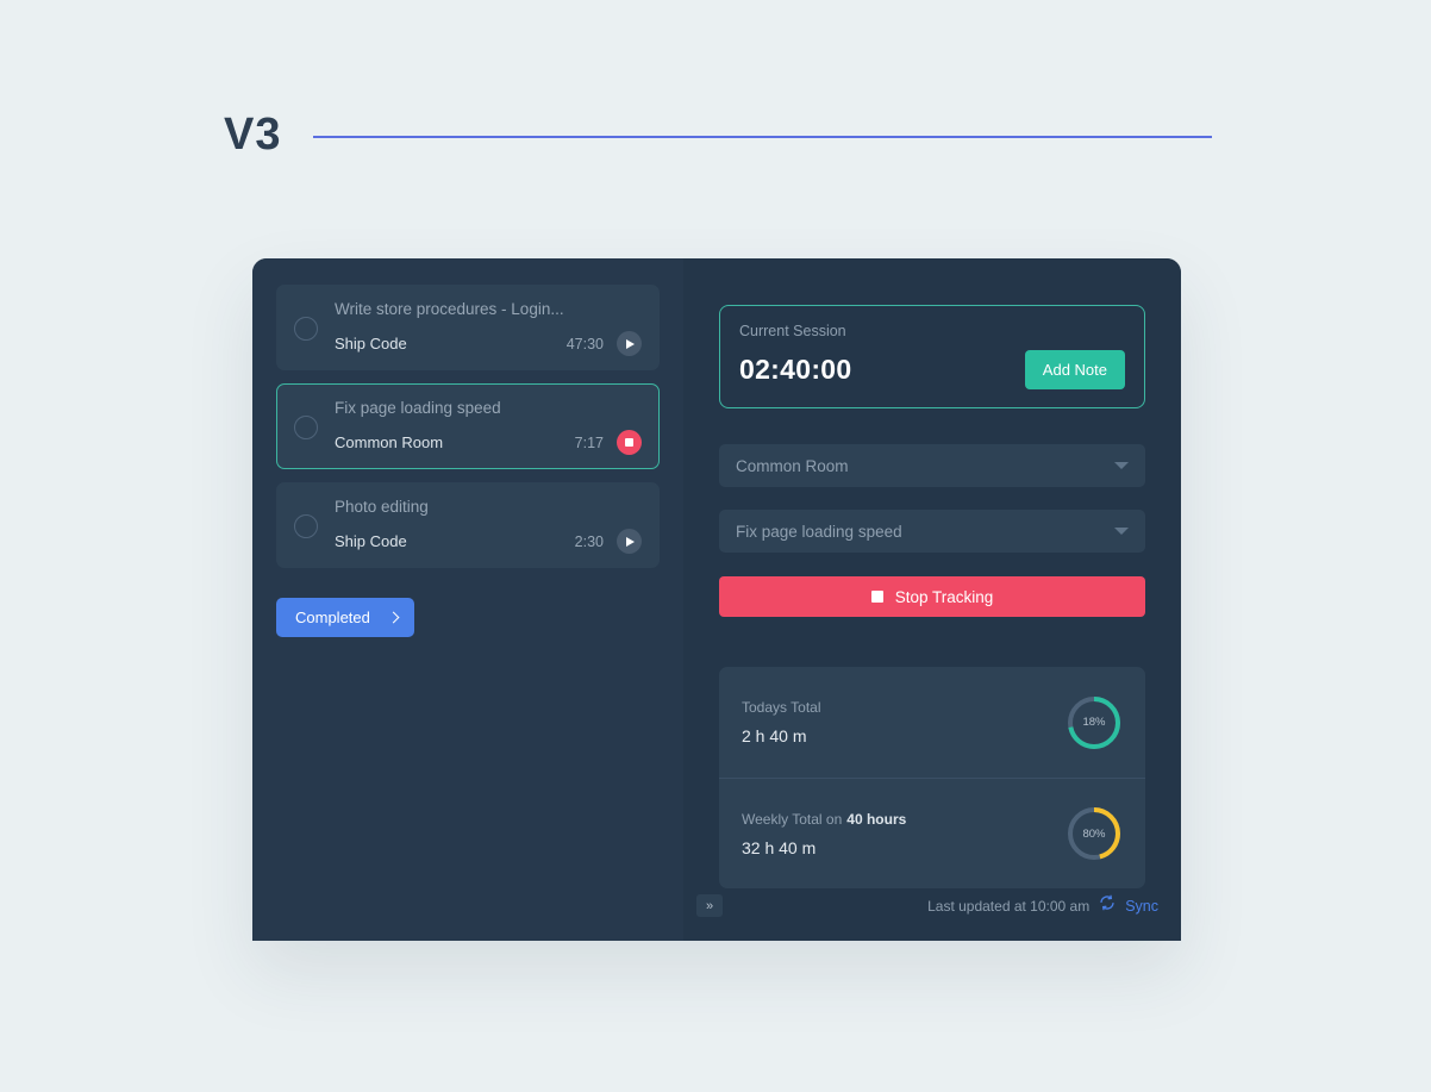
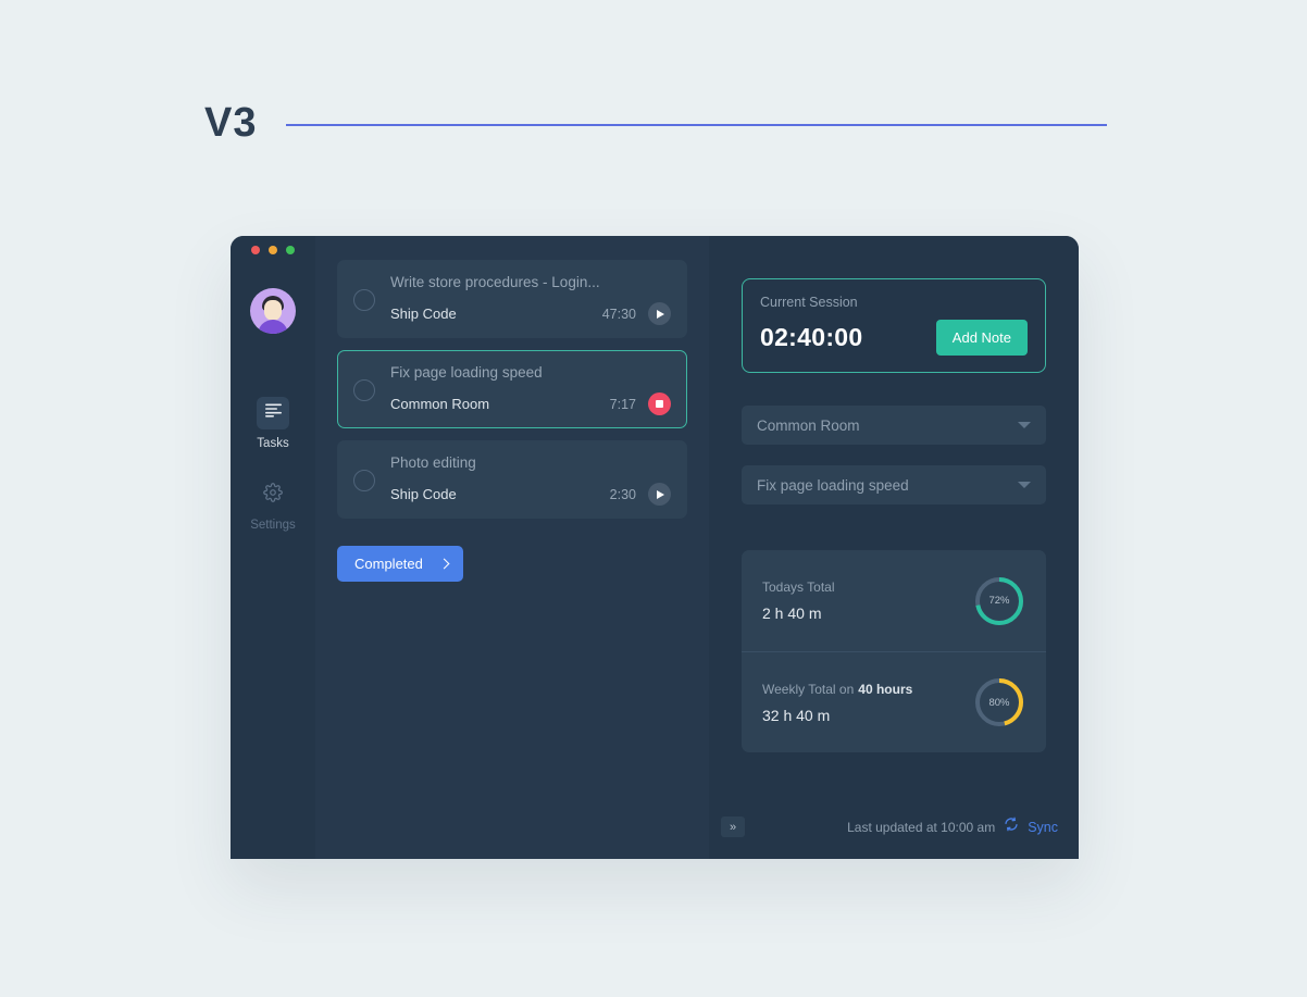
  V3
+ Tasks
+ Settings
  Write store procedures - Login...
  Ship Code
  47:30
  Fix page loading speed
  Common Room
  7:17
  Photo editing
  Ship Code
  2:30
  Completed
  Current Session
  02:40:00
  Add Note
  Common Room
  Fix page loading speed
- Stop Tracking
  Todays Total
  2 h 40 m
- 18%
+ 72%
  Weekly Total on 40 hours
  32 h 40 m
  80%
  »
  Last updated at 10:00 am
  Sync
